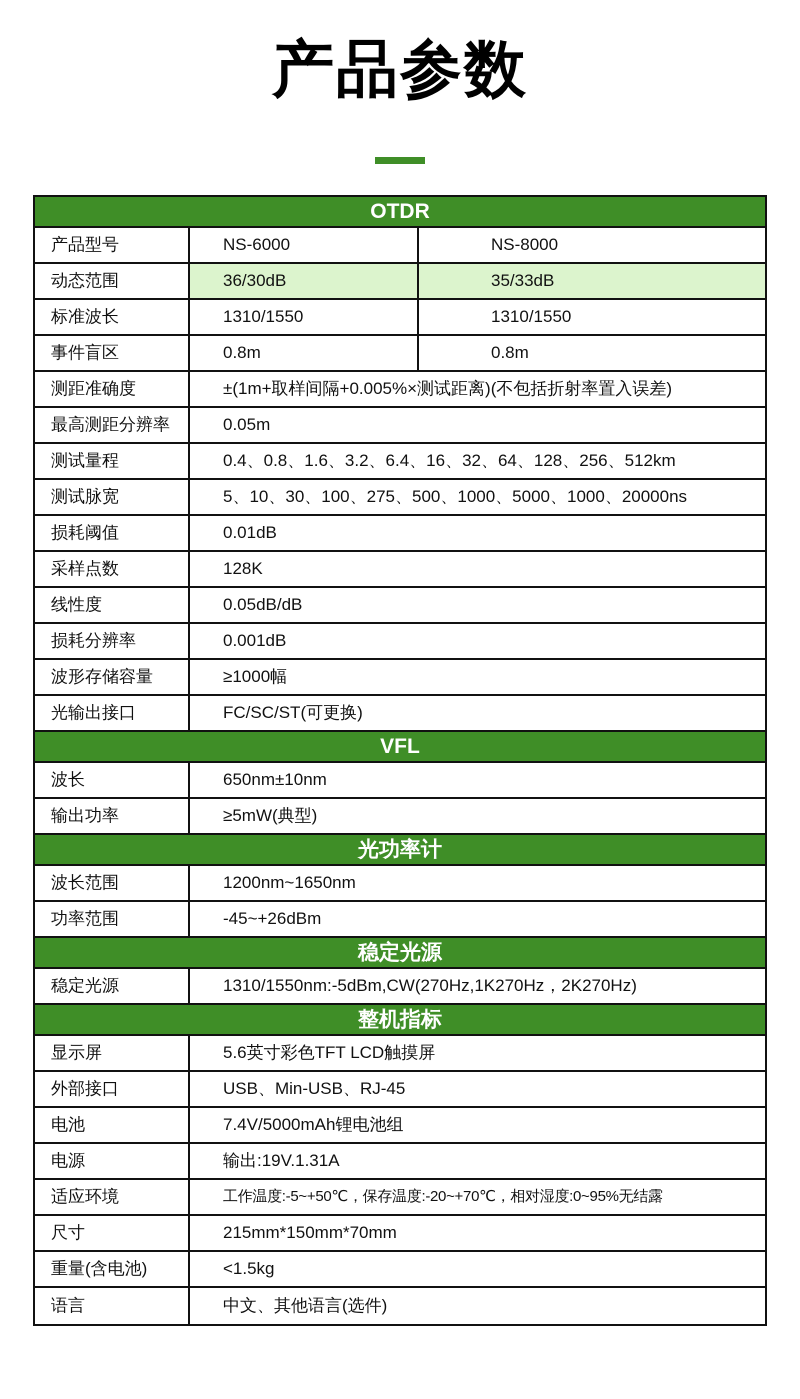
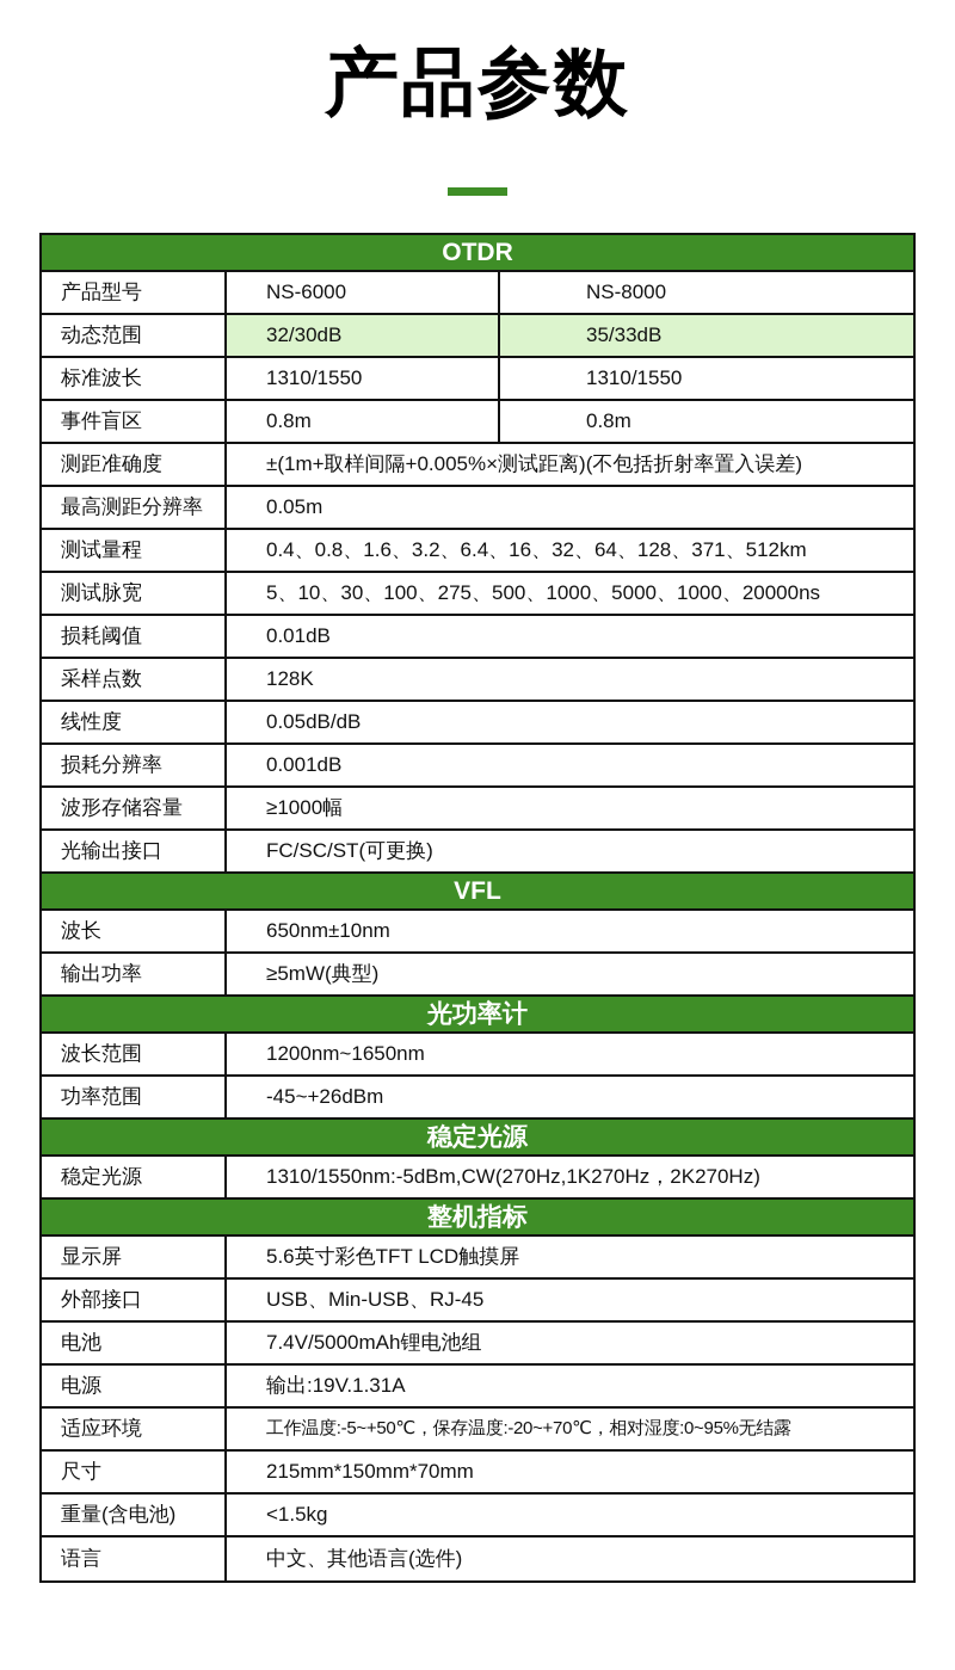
  产品参数
  OTDR
  产品型号
  NS-6000
  NS-8000
  动态范围
- 36/30dB
+ 32/30dB
  35/33dB
  标准波长
  1310/1550
  1310/1550
  事件盲区
  0.8m
  0.8m
  测距准确度
  ±(1m+取样间隔+0.005%×测试距离)(不包括折射率置入误差)
  最高测距分辨率
  0.05m
  测试量程
- 0.4、0.8、1.6、3.2、6.4、16、32、64、128、256、512km
+ 0.4、0.8、1.6、3.2、6.4、16、32、64、128、371、512km
  测试脉宽
  5、10、30、100、275、500、1000、5000、1000、20000ns
  损耗阈值
  0.01dB
  采样点数
  128K
  线性度
  0.05dB/dB
  损耗分辨率
  0.001dB
  波形存储容量
  ≥1000幅
  光输出接口
  FC/SC/ST(可更换)
  VFL
  波长
  650nm±10nm
  输出功率
  ≥5mW(典型)
  光功率计
  波长范围
  1200nm~1650nm
  功率范围
  -45~+26dBm
  稳定光源
  稳定光源
  1310/1550nm:-5dBm,CW(270Hz,1K270Hz，2K270Hz)
  整机指标
  显示屏
  5.6英寸彩色TFT LCD触摸屏
  外部接口
  USB、Min-USB、RJ-45
  电池
  7.4V/5000mAh锂电池组
  电源
  输出:19V.1.31A
  适应环境
  工作温度:-5~+50℃，保存温度:-20~+70℃，相对湿度:0~95%无结露
  尺寸
  215mm*150mm*70mm
  重量(含电池)
  <1.5kg
  语言
  中文、其他语言(选件)
